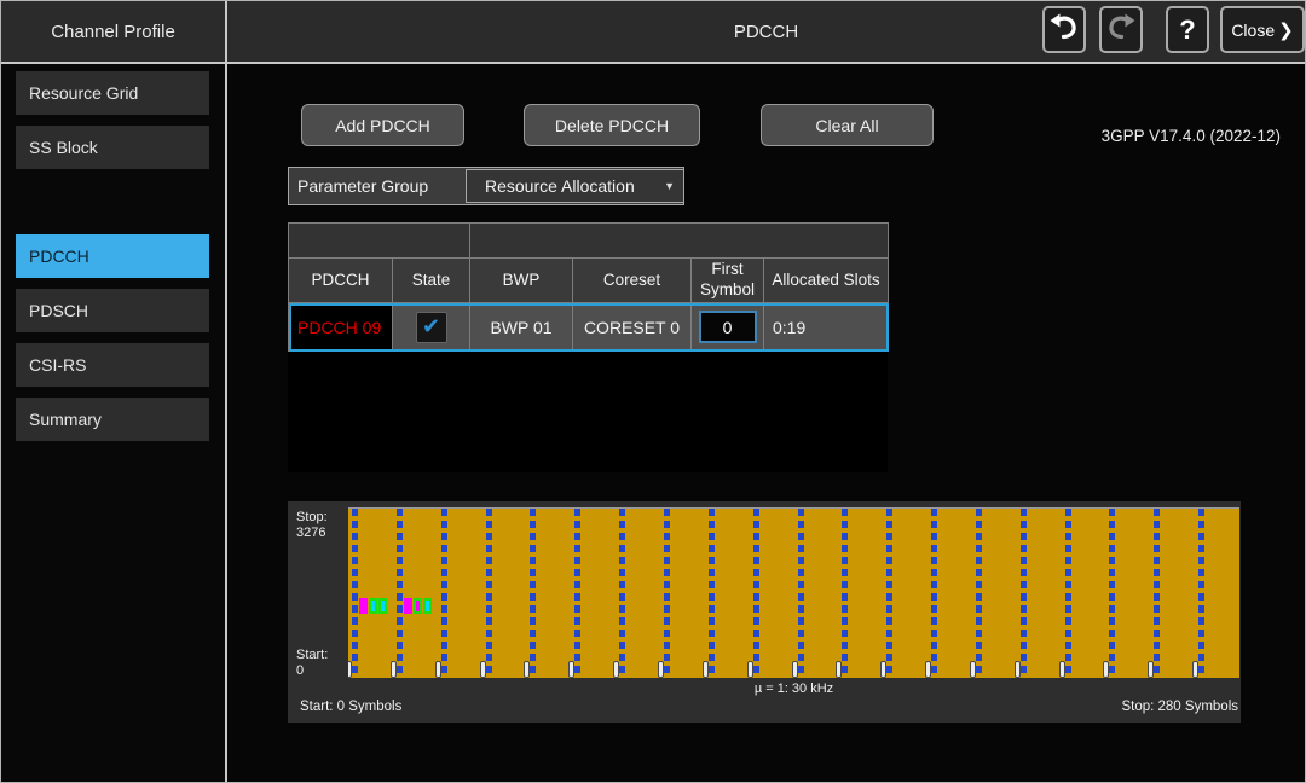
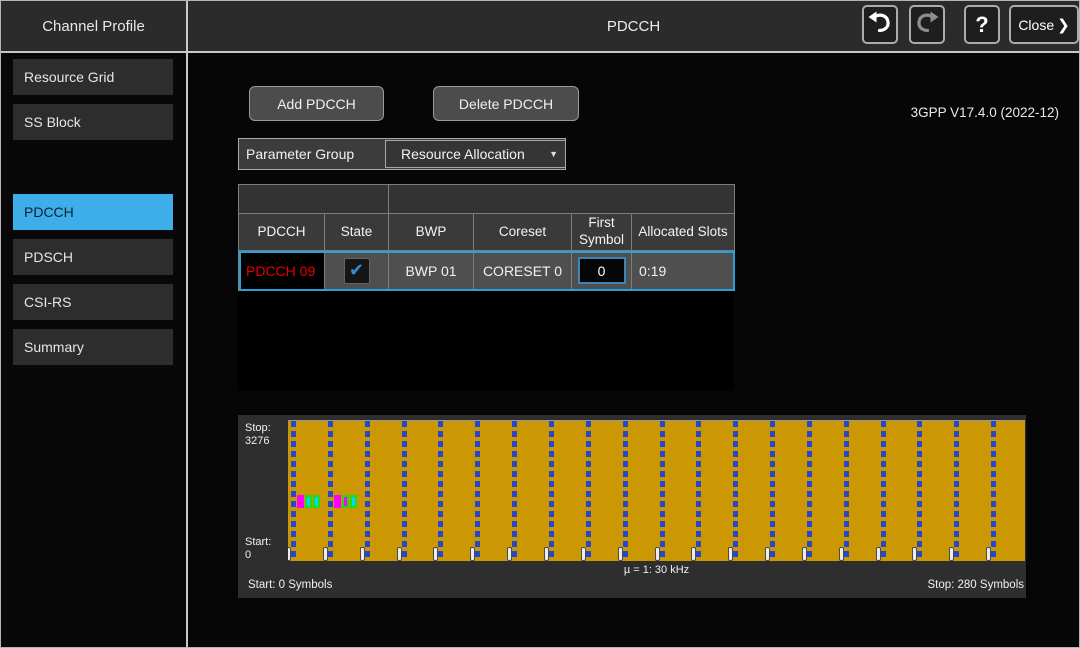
  Channel Profile
  PDCCH
  ?
  Close
  ❯
  Resource Grid
  SS Block
  PDCCH
  PDSCH
  CSI-RS
  Summary
  Add PDCCH
  Delete PDCCH
- Clear All
  3GPP V17.4.0 (2022-12)
  Parameter Group
  Resource Allocation
  ▼
  PDCCH	State	BWP	Coreset	First Symbol	Allocated Slots
  PDCCH 09	✔	BWP 01	CORESET 0	0	0:19
  Stop:
  3276
  Start:
  0
  µ = 1: 30 kHz
  Start: 0 Symbols
  Stop: 280 Symbols
